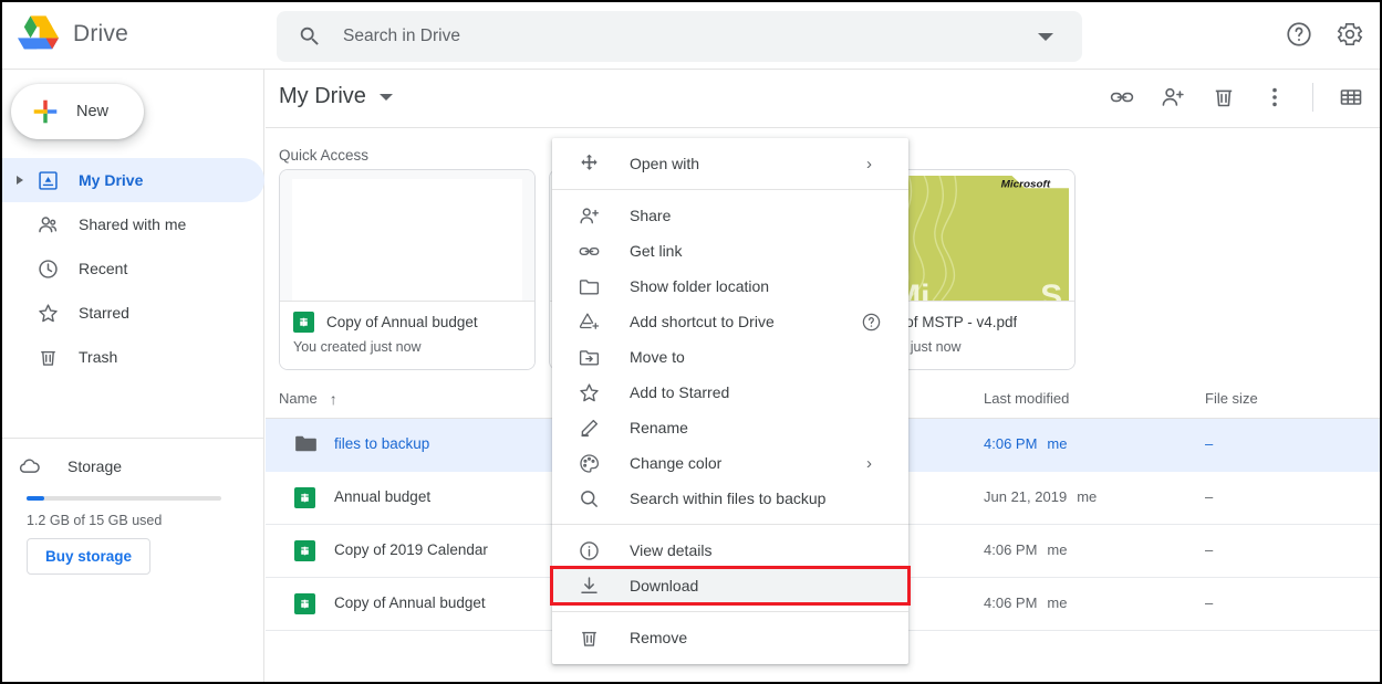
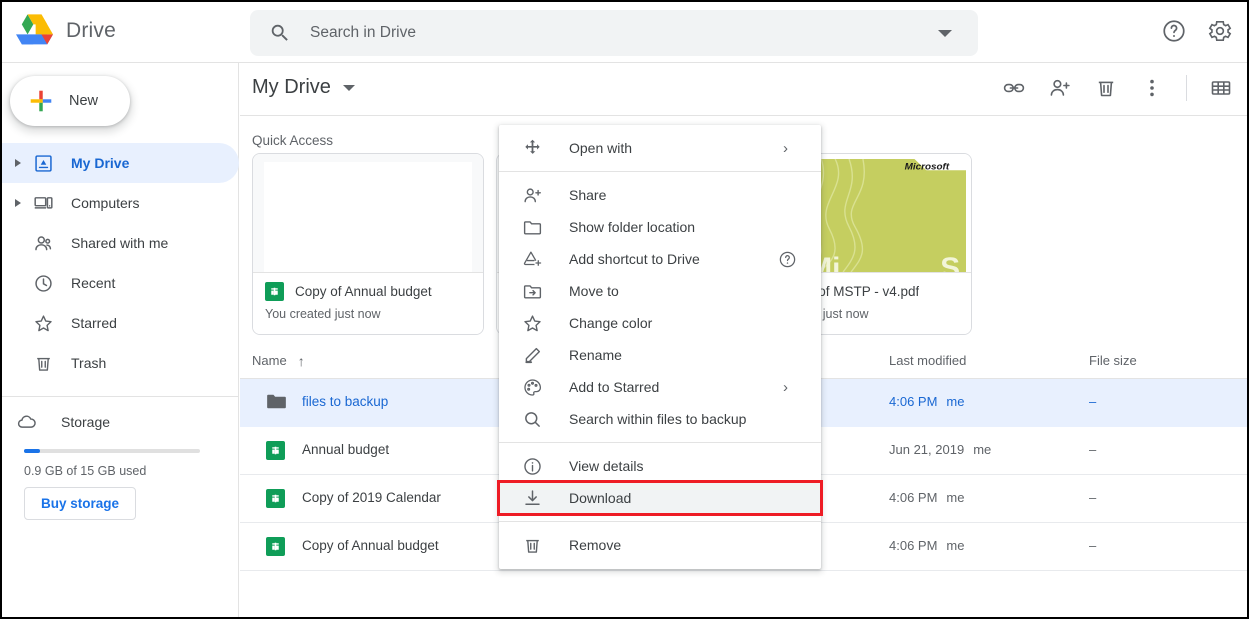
  Drive
  Search in Drive
  New
  My Drive
+ Computers
  Shared with me
  Recent
  Starred
  Trash
  Storage
- 1.2 GB of 15 GB used
+ 0.9 GB of 15 GB used
  Buy storage
  My Drive
  Quick Access
  Copy of Annual budget
  You created just now
  Microsoft
  S
  of MSTP - v4.pdf
  Name
  ↑
  Last modified
  File size
  files to backup
  4:06 PM me
  –
  Annual budget
  Jun 21, 2019 me
  –
  Copy of 2019 Calendar
  4:06 PM me
  –
  Copy of Annual budget
  4:06 PM me
  –
  Open with
  ›
  Share
- Get link
  Show folder location
  Add shortcut to Drive
  Move to
- Add to Starred
+ Change color
  Rename
- Change color
+ Add to Starred
  ›
  Search within files to backup
  View details
  Download
  Remove
